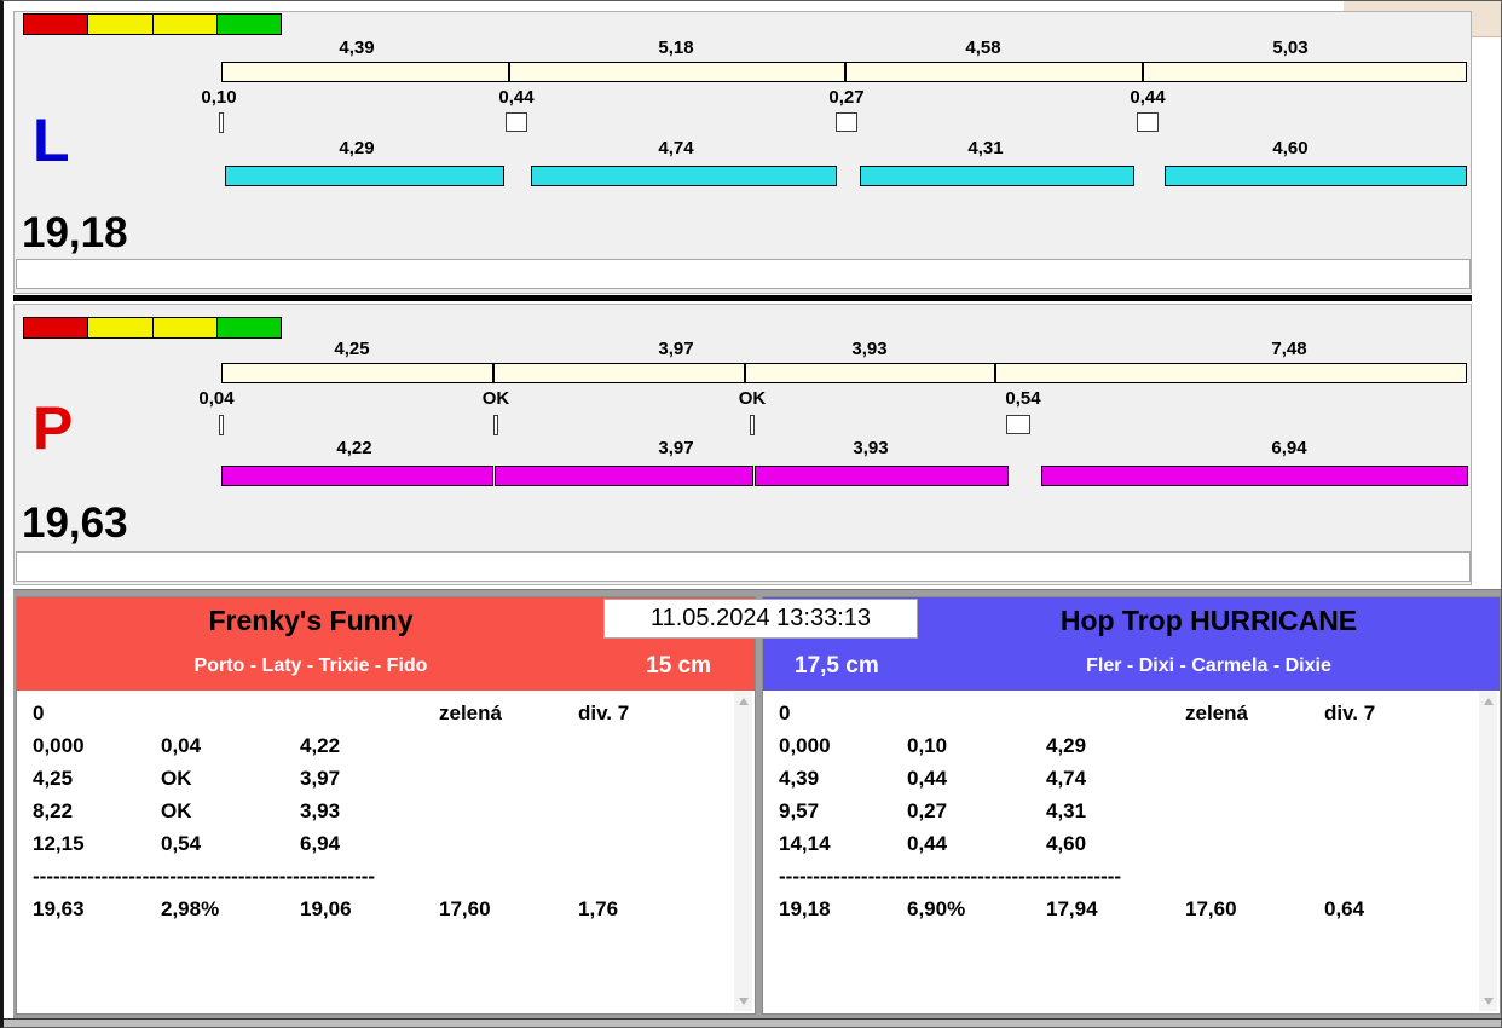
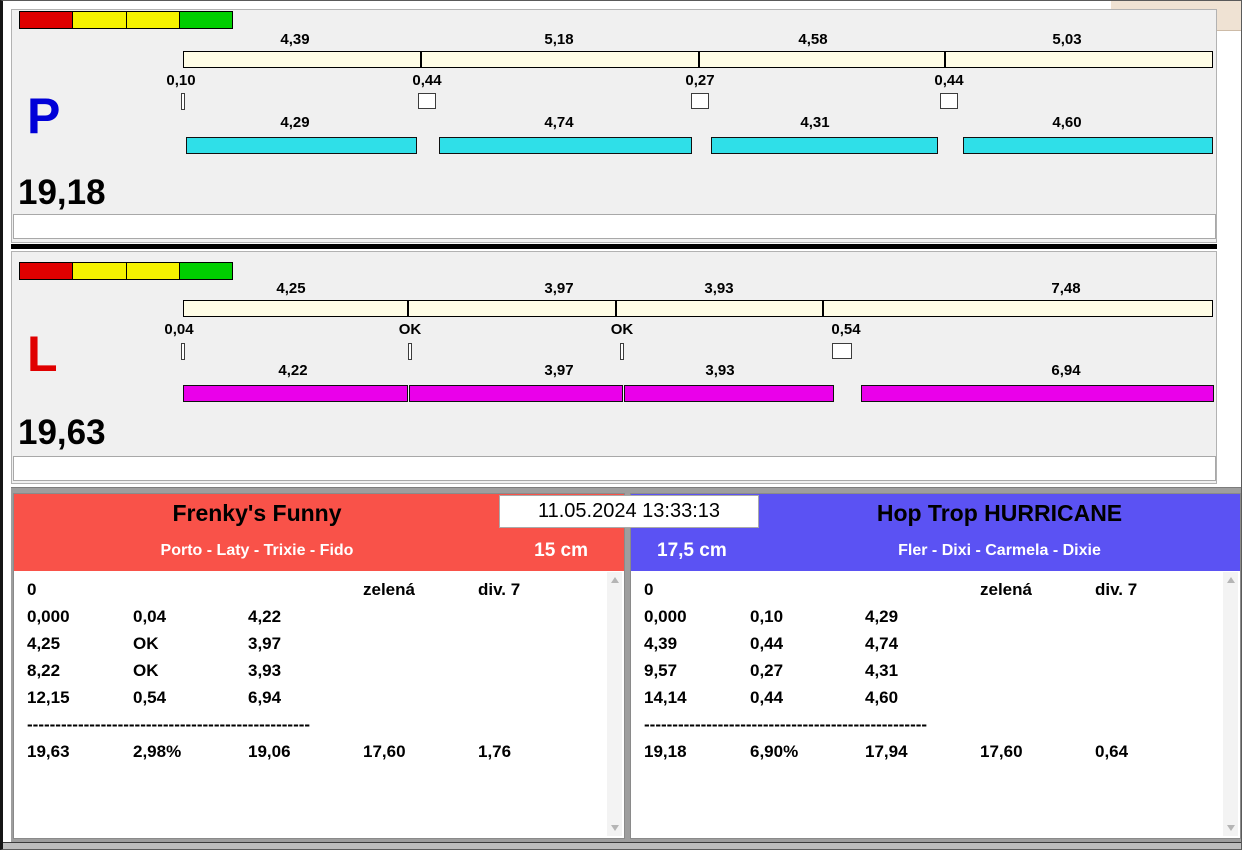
  4,39
  5,18
  4,58
  5,03
  0,10
  0,44
  0,27
  0,44
  4,29
  4,74
  4,31
  4,60
- L
+ P
  19,18
  4,25
  3,97
  3,93
  7,48
  0,04
  OK
  OK
  0,54
  4,22
  3,97
  3,93
  6,94
- P
+ L
  19,63
  Frenky's Funny
  Porto - Laty - Trixie - Fido
  15 cm
  0
  zelená
  div. 7
  0,000
  0,04
  4,22
  4,25
  OK
  3,97
  8,22
  OK
  3,93
  12,15
  0,54
  6,94
  --------------------------------------------------
  19,63
  2,98%
  19,06
  17,60
  1,76
  Hop Trop HURRICANE
  Fler - Dixi - Carmela - Dixie
  17,5 cm
  0
  zelená
  div. 7
  0,000
  0,10
  4,29
  4,39
  0,44
  4,74
  9,57
  0,27
  4,31
  14,14
  0,44
  4,60
  --------------------------------------------------
  19,18
  6,90%
  17,94
  17,60
  0,64
  11.05.2024 13:33:13
